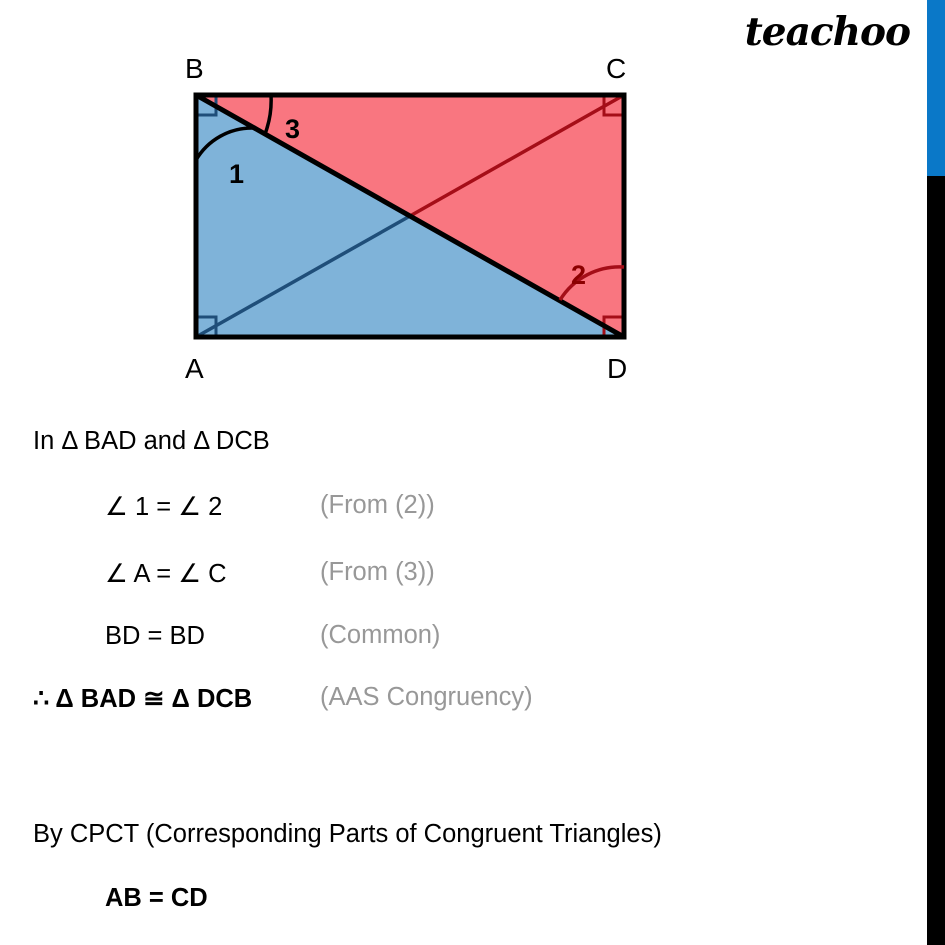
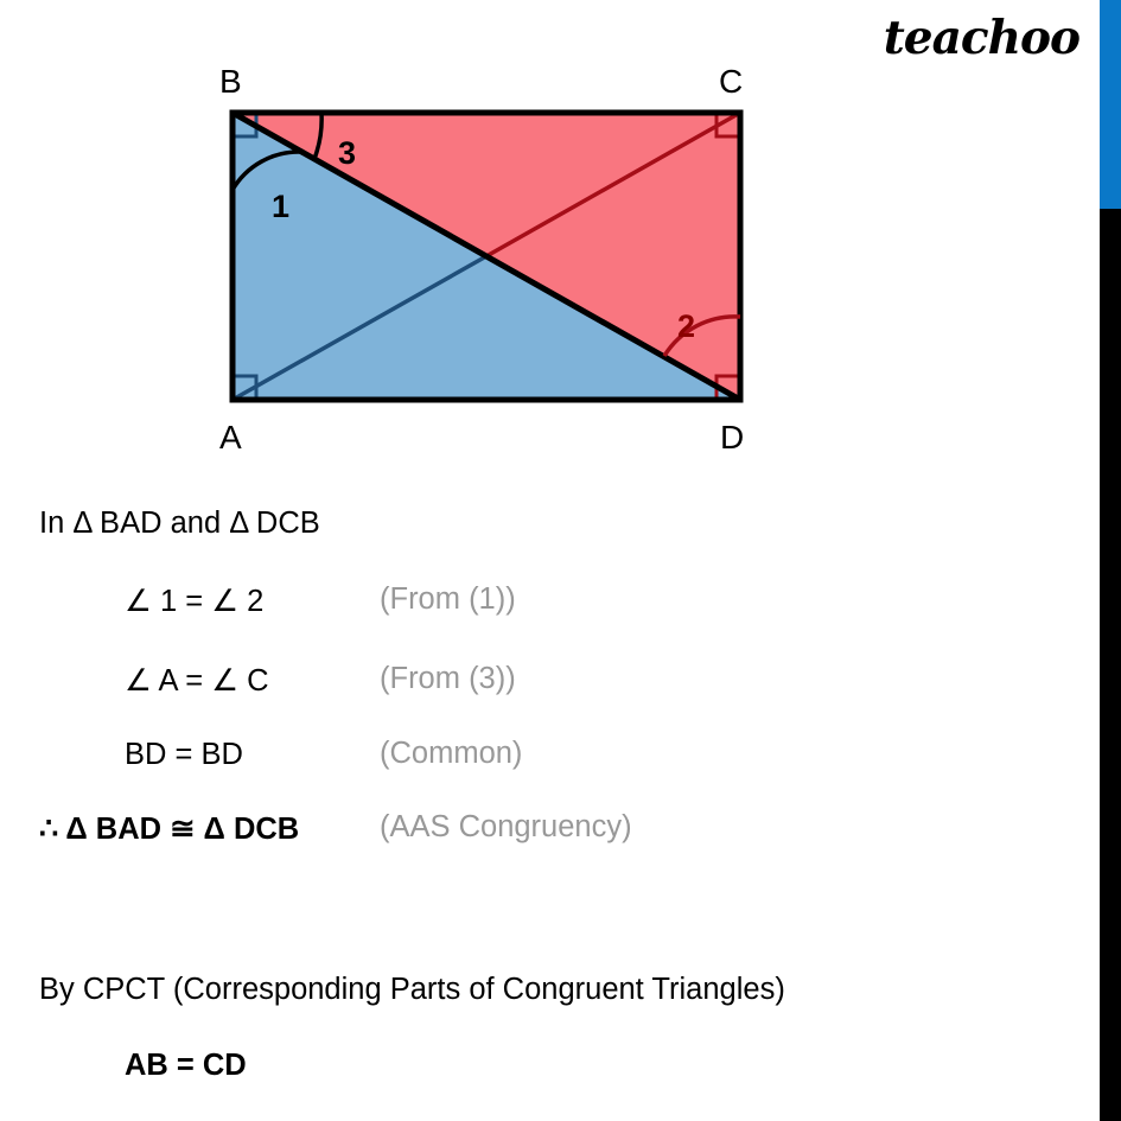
  teachoo
  B
  C
  A
  D
  1
  3
  2
  In Δ BAD and Δ DCB
  ∠ 1 = ∠ 2
- (From (2))
+ (From (1))
  ∠ A = ∠ C
  (From (3))
  BD = BD
  (Common)
  ∴ Δ BAD ≅ Δ DCB
  (AAS Congruency)
  By CPCT (Corresponding Parts of Congruent Triangles)
  AB = CD
